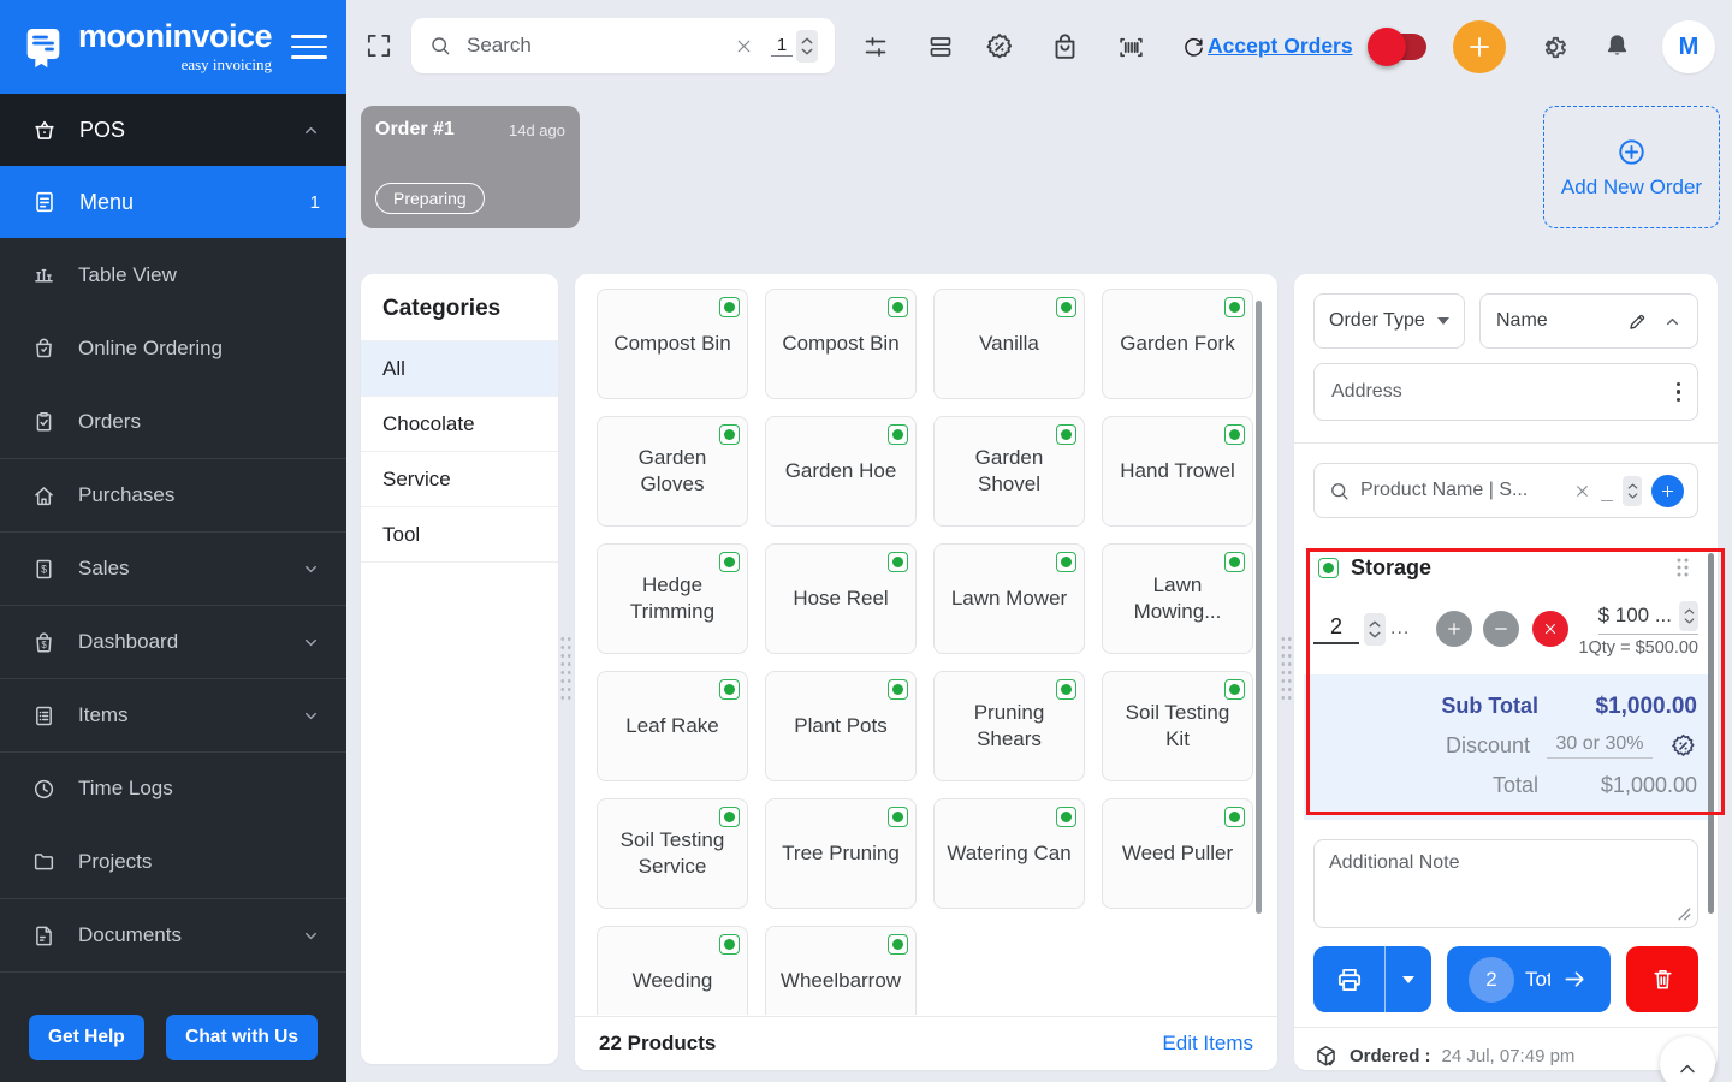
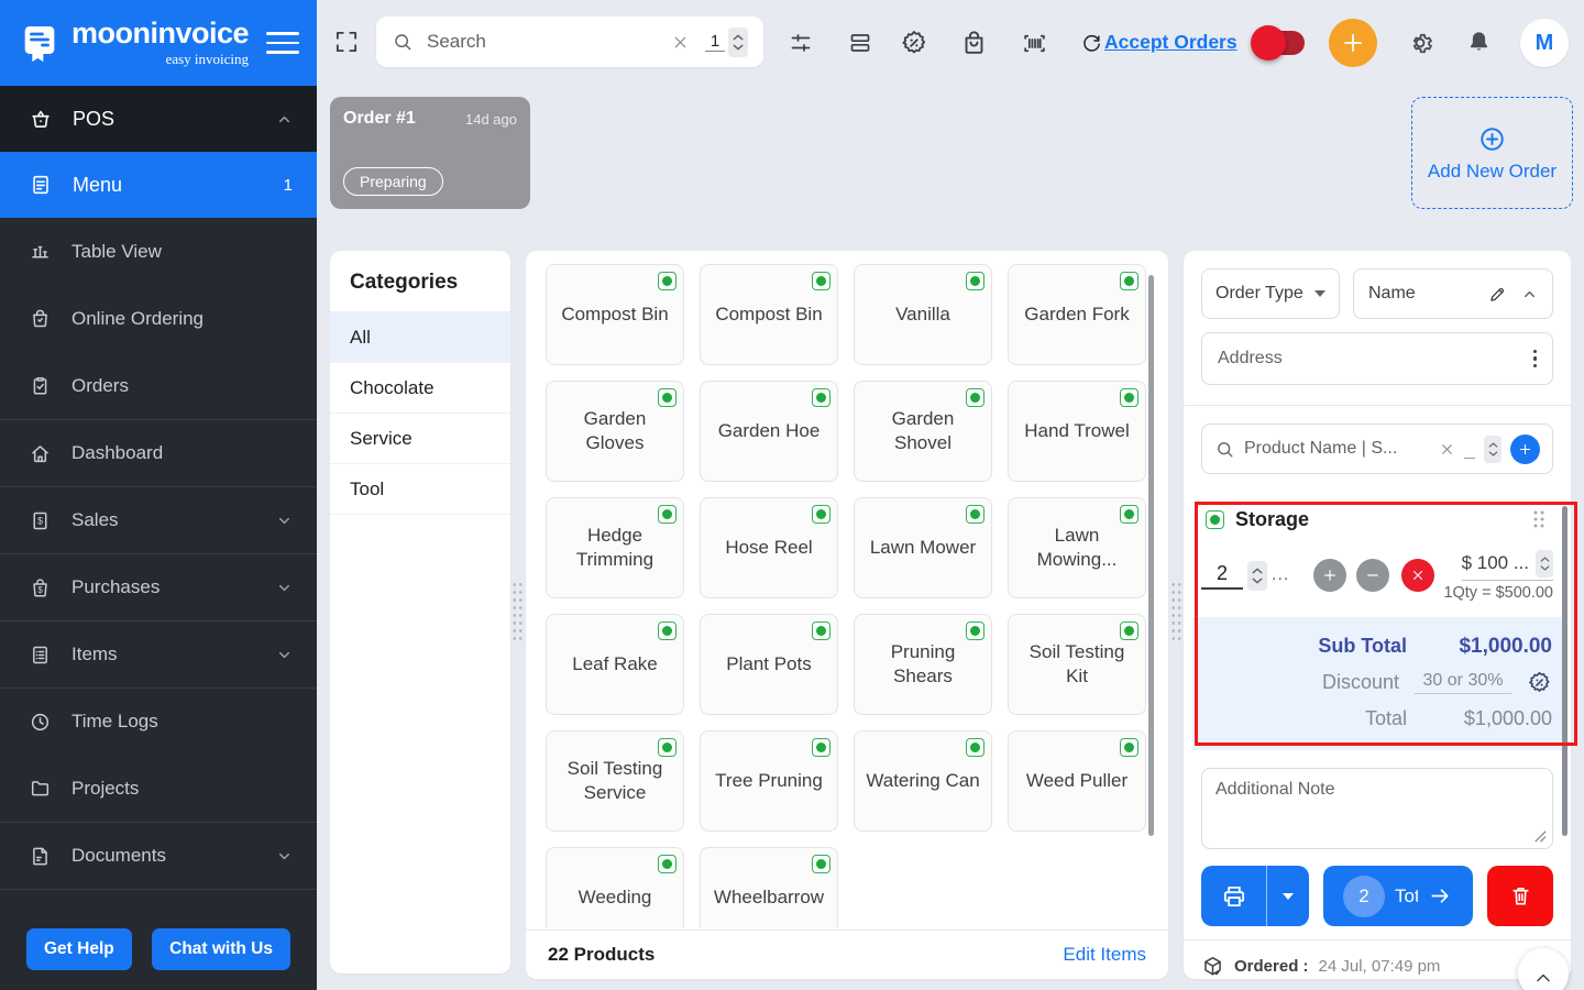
  mooninvoice
  easy invoicing
  POS
  Menu
  1
  Table View
  Online Ordering
  Orders
- Purchases
+ Dashboard
  $
  Sales
  $
- Dashboard
+ Purchases
  Items
  Time Logs
  Projects
  Documents
  Get Help
  Chat with Us
  Search
  1
  Accept Orders
  M
  Order #1
  14d ago
  Preparing
  Add New Order
  Categories
  All
  Chocolate
  Service
  Tool
  Compost Bin
  Compost Bin
  Vanilla
  Garden Fork
  Garden Gloves
  Garden Hoe
  Garden Shovel
  Hand Trowel
  Hedge Trimming
  Hose Reel
  Lawn Mower
  Lawn Mowing...
  Leaf Rake
  Plant Pots
  Pruning Shears
  Soil Testing Kit
  Soil Testing Service
  Tree Pruning
  Watering Can
  Weed Puller
  Weeding
  Wheelbarrow
  22 Products
  Edit Items
  Order Type
  Name
  Address
  Product Name | S...
  Storage
  2
  ...
  $ 100 ...
  1Qty = $500.00
  Sub Total
  $1,000.00
  Discount
  30 or 30%
  Total
  $1,000.00
  Additional Note
  2
  Ordered :
  24 Jul, 07:49 pm
